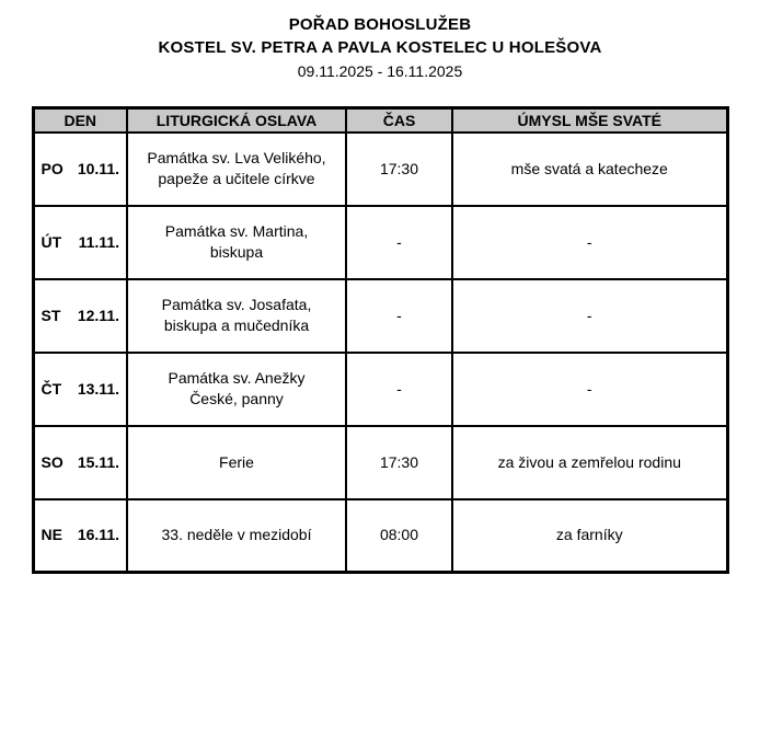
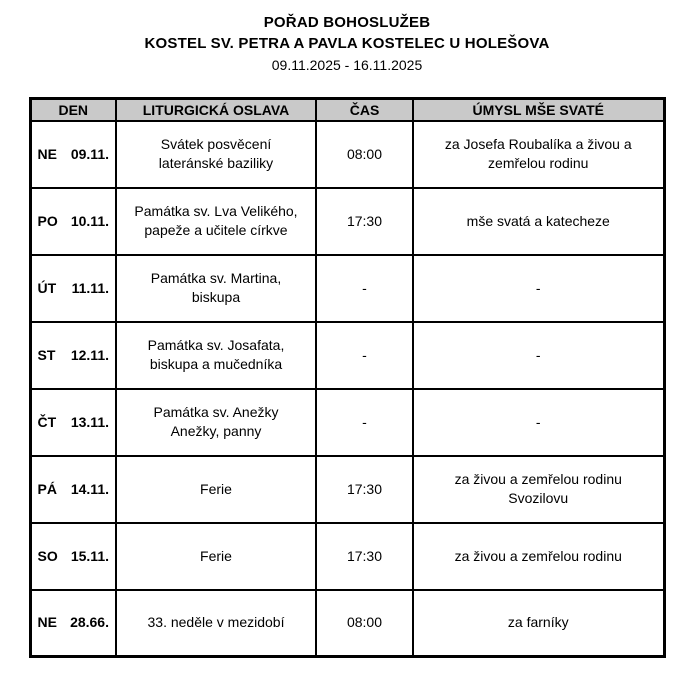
  POŘAD BOHOSLUŽEB
  KOSTEL SV. PETRA A PAVLA KOSTELEC U HOLEŠOVA
  09.11.2025 - 16.11.2025
  DEN	LITURGICKÁ OSLAVA	ČAS	ÚMYSL MŠE SVATÉ
+ NE 09.11.	Svátek posvěcení lateránské baziliky	08:00	za Josefa Roubalíka a živou a zemřelou rodinu
  PO 10.11.	Památka sv. Lva Velikého, papeže a učitele církve	17:30	mše svatá a katecheze
  ÚT 11.11.	Památka sv. Martina, biskupa	-	-
  ST 12.11.	Památka sv. Josafata, biskupa a mučedníka	-	-
- ČT 13.11.	Památka sv. Anežky České, panny	-	-
+ ČT 13.11.	Památka sv. Anežky Anežky, panny	-	-
+ PÁ 14.11.	Ferie	17:30	za živou a zemřelou rodinu Svozilovu
  SO 15.11.	Ferie	17:30	za živou a zemřelou rodinu
- NE 16.11.	33. neděle v mezidobí	08:00	za farníky
+ NE 28.66.	33. neděle v mezidobí	08:00	za farníky
